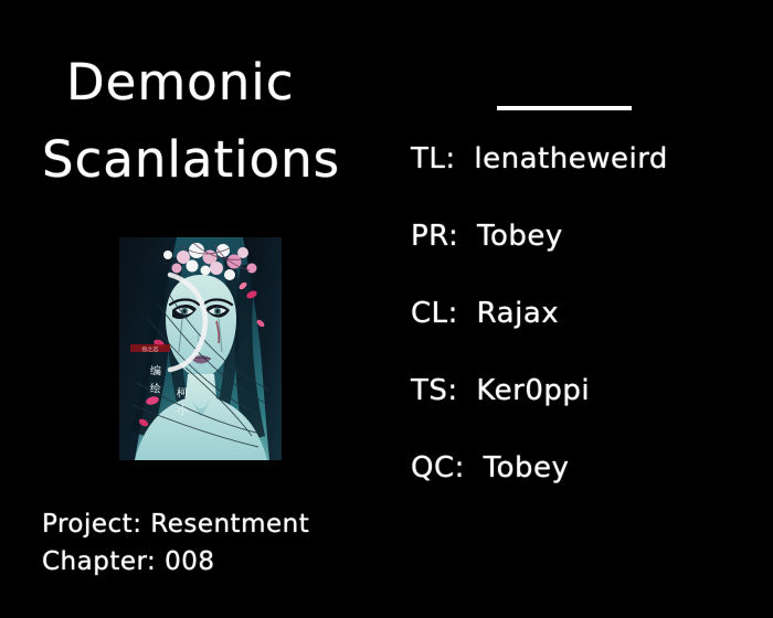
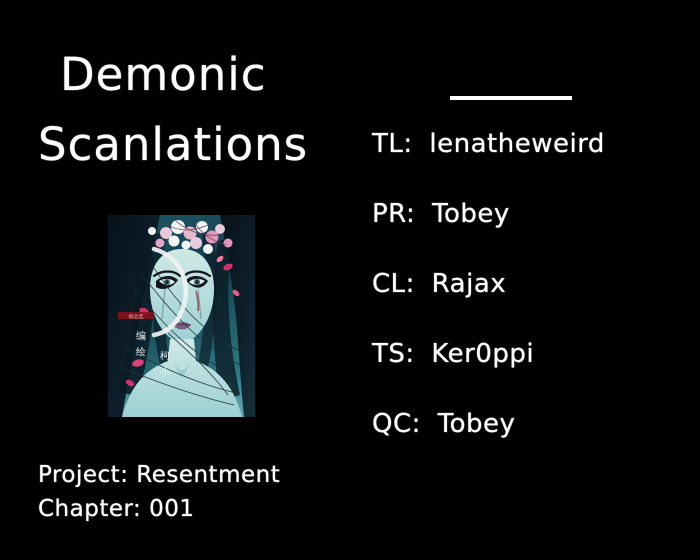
  Demonic
  Scanlations
  编
  绘
  柯
  小
  Project: Resentment
- Chapter: 008
+ Chapter: 001
  TL: lenatheweird
  PR: Tobey
  CL: Rajax
  TS: Ker0ppi
  QC: Tobey
